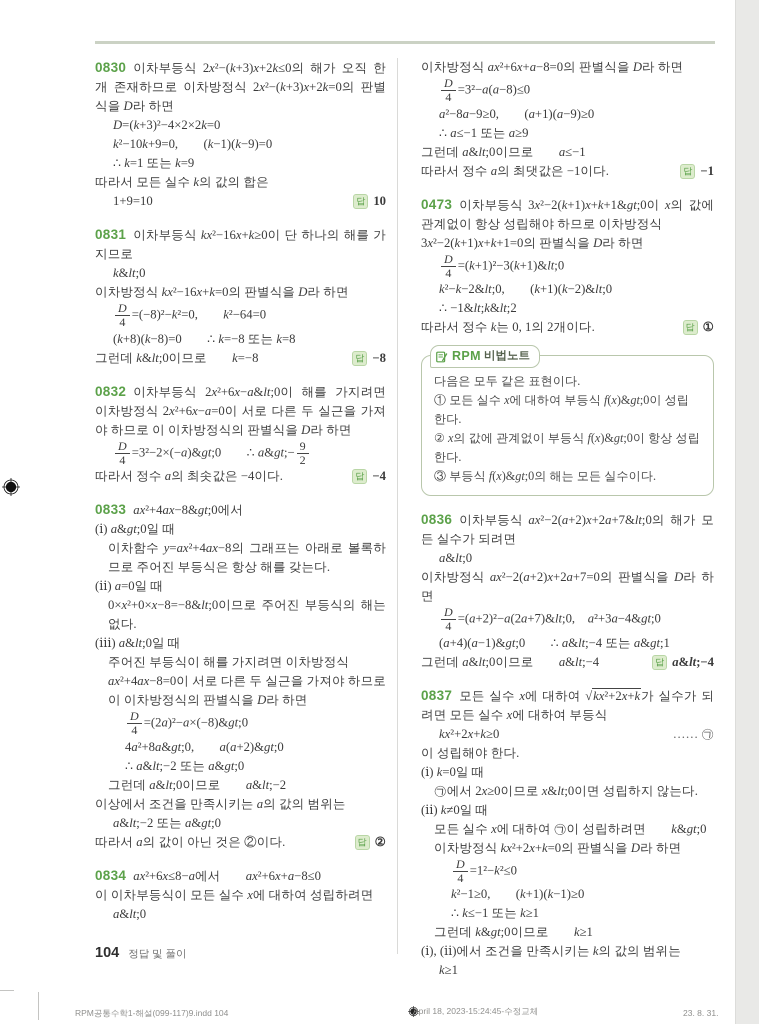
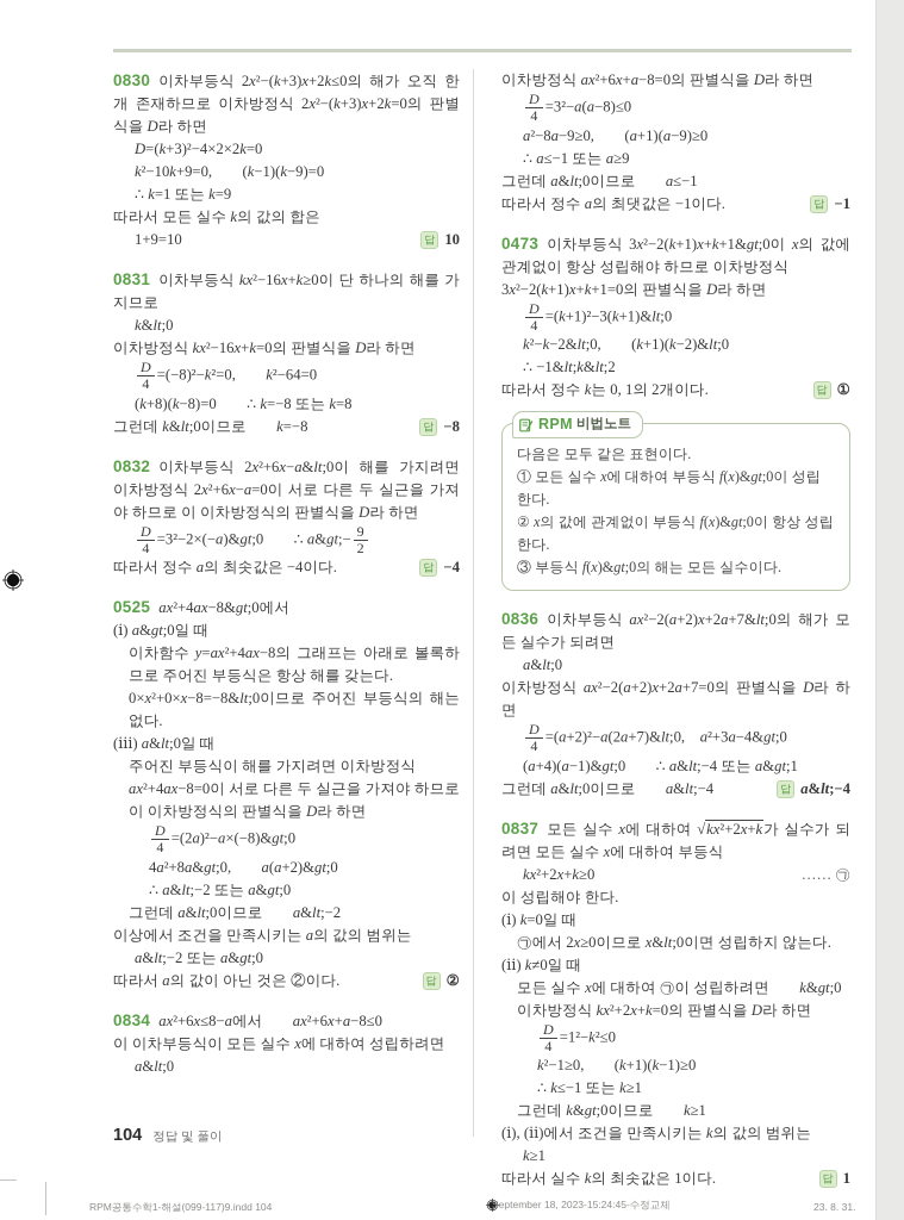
  0830 이차부등식 2x²−(k+3)x+2k≤0의 해가 오직 한 개 존재하므로 이차방정식 2x²−(k+3)x+2k=0의 판별식을 D라 하면
  D=(k+3)²−4×2×2k=0
  k²−10k+9=0, (k−1)(k−9)=0
  ∴ k=1 또는 k=9
  따라서 모든 실수 k의 값의 합은
  1+9=10
  답 10
  0831 이차부등식 kx²−16x+k≥0이 단 하나의 해를 가지므로
  k&lt;0
  이차방정식 kx²−16x+k=0의 판별식을 D라 하면
  D
  4
  =(−8)²−k²=0, k²−64=0
  (k+8)(k−8)=0 ∴ k=−8 또는 k=8
  그런데 k&lt;0이므로 k=−8
  답 −8
  0832 이차부등식 2x²+6x−a&lt;0이 해를 가지려면 이차방정식 2x²+6x−a=0이 서로 다른 두 실근을 가져야 하므로 이 이차방정식의 판별식을 D라 하면
  D
  4
  =3²−2×(−a)&gt;0 ∴ a&gt;−
  9
  2
  따라서 정수 a의 최솟값은 −4이다.
  답 −4
- 0833 ax²+4ax−8&gt;0에서
+ 0525 ax²+4ax−8&gt;0에서
  (ⅰ) a&gt;0일 때
  이차함수 y=ax²+4ax−8의 그래프는 아래로 볼록하므로 주어진 부등식은 항상 해를 갖는다.
- (ⅱ) a=0일 때
  0×x²+0×x−8=−8&lt;0이므로 주어진 부등식의 해는 없다.
  (ⅲ) a&lt;0일 때
  주어진 부등식이 해를 가지려면 이차방정식
  ax²+4ax−8=0이 서로 다른 두 실근을 가져야 하므로 이 이차방정식의 판별식을 D라 하면
  D
  4
  =(2a)²−a×(−8)&gt;0
  4a²+8a&gt;0, a(a+2)&gt;0
  ∴ a&lt;−2 또는 a&gt;0
  그런데 a&lt;0이므로 a&lt;−2
  이상에서 조건을 만족시키는 a의 값의 범위는
  a&lt;−2 또는 a&gt;0
  따라서 a의 값이 아닌 것은 ②이다.
  답 ②
  0834 ax²+6x≤8−a에서 ax²+6x+a−8≤0
  이 이차부등식이 모든 실수 x에 대하여 성립하려면
  a&lt;0
  이차방정식 ax²+6x+a−8=0의 판별식을 D라 하면
  D
  4
  =3²−a(a−8)≤0
  a²−8a−9≥0, (a+1)(a−9)≥0
  ∴ a≤−1 또는 a≥9
  그런데 a&lt;0이므로 a≤−1
  따라서 정수 a의 최댓값은 −1이다.
  답 −1
  0473 이차부등식 3x²−2(k+1)x+k+1&gt;0이 x의 값에 관계없이 항상 성립해야 하므로 이차방정식
  3x²−2(k+1)x+k+1=0의 판별식을 D라 하면
  D
  4
  =(k+1)²−3(k+1)&lt;0
  k²−k−2&lt;0, (k+1)(k−2)&lt;0
  ∴ −1&lt;k&lt;2
  따라서 정수 k는 0, 1의 2개이다.
  답 ①
  RPM
  비법노트
  다음은 모두 같은 표현이다.
  ① 모든 실수 x에 대하여 부등식 f(x)&gt;0이 성립한다.
  ② x의 값에 관계없이 부등식 f(x)&gt;0이 항상 성립한다.
  ③ 부등식 f(x)&gt;0의 해는 모든 실수이다.
  0836 이차부등식 ax²−2(a+2)x+2a+7&lt;0의 해가 모든 실수가 되려면
  a&lt;0
  이차방정식 ax²−2(a+2)x+2a+7=0의 판별식을 D라 하면
  D
  4
  =(a+2)²−a(2a+7)&lt;0, a²+3a−4&gt;0
  (a+4)(a−1)&gt;0 ∴ a&lt;−4 또는 a&gt;1
  그런데 a&lt;0이므로 a&lt;−4
  답 a&lt;−4
  0837 모든 실수 x에 대하여 √kx²+2x+k가 실수가 되려면 모든 실수 x에 대하여 부등식
  kx²+2x+k≥0
  …… ㉠
  이 성립해야 한다.
  (ⅰ) k=0일 때
  ㉠에서 2x≥0이므로 x&lt;0이면 성립하지 않는다.
  (ⅱ) k≠0일 때
  모든 실수 x에 대하여 ㉠이 성립하려면 k&gt;0
  이차방정식 kx²+2x+k=0의 판별식을 D라 하면
  D
  4
  =1²−k²≤0
  k²−1≥0, (k+1)(k−1)≥0
  ∴ k≤−1 또는 k≥1
  그런데 k&gt;0이므로 k≥1
  (ⅰ), (ⅱ)에서 조건을 만족시키는 k의 값의 범위는
  k≥1
+ 따라서 실수 k의 최솟값은 1이다.
+ 답 1
  104
  정답 및 풀이
  RPM공통수학1-해설(099-117)9.indd 104
- April 18, 2023-15:24:45-수정교체
+ September 18, 2023-15:24:45-수정교체
  23. 8. 31.
